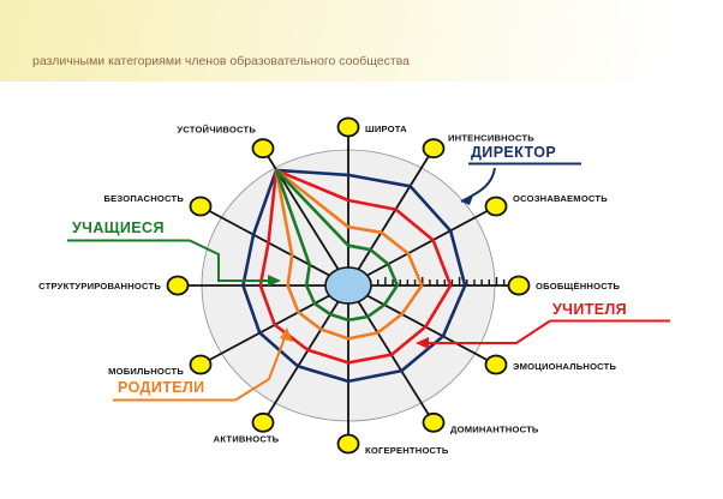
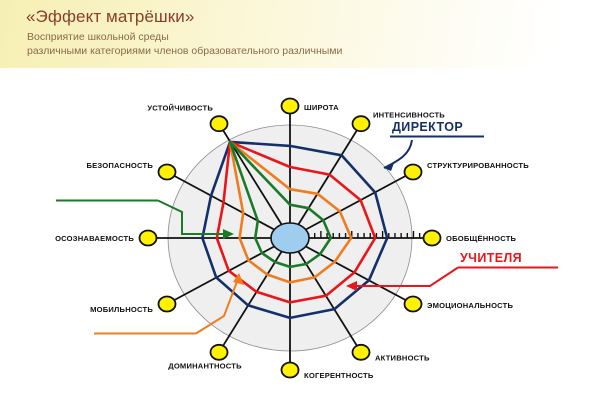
+ «Эффект матрёшки»
+ Восприятие школьной среды
- различными категориями членов образовательного сообщества
+ различными категориями членов образовательного различными
  ШИРОТА
  ИНТЕНСИВНОСТЬ
- ОСОЗНАВАЕМОСТЬ
+ СТРУКТУРИРОВАННОСТЬ
  ОБОБЩЁННОСТЬ
  ЭМОЦИОНАЛЬНОСТЬ
- ДОМИНАНТНОСТЬ
+ АКТИВНОСТЬ
  КОГЕРЕНТНОСТЬ
- АКТИВНОСТЬ
+ ДОМИНАНТНОСТЬ
  МОБИЛЬНОСТЬ
- СТРУКТУРИРОВАННОСТЬ
+ ОСОЗНАВАЕМОСТЬ
  БЕЗОПАСНОСТЬ
  УСТОЙЧИВОСТЬ
  ДИРЕКТОР
  УЧИТЕЛЯ
- РОДИТЕЛИ
- УЧАЩИЕСЯ
